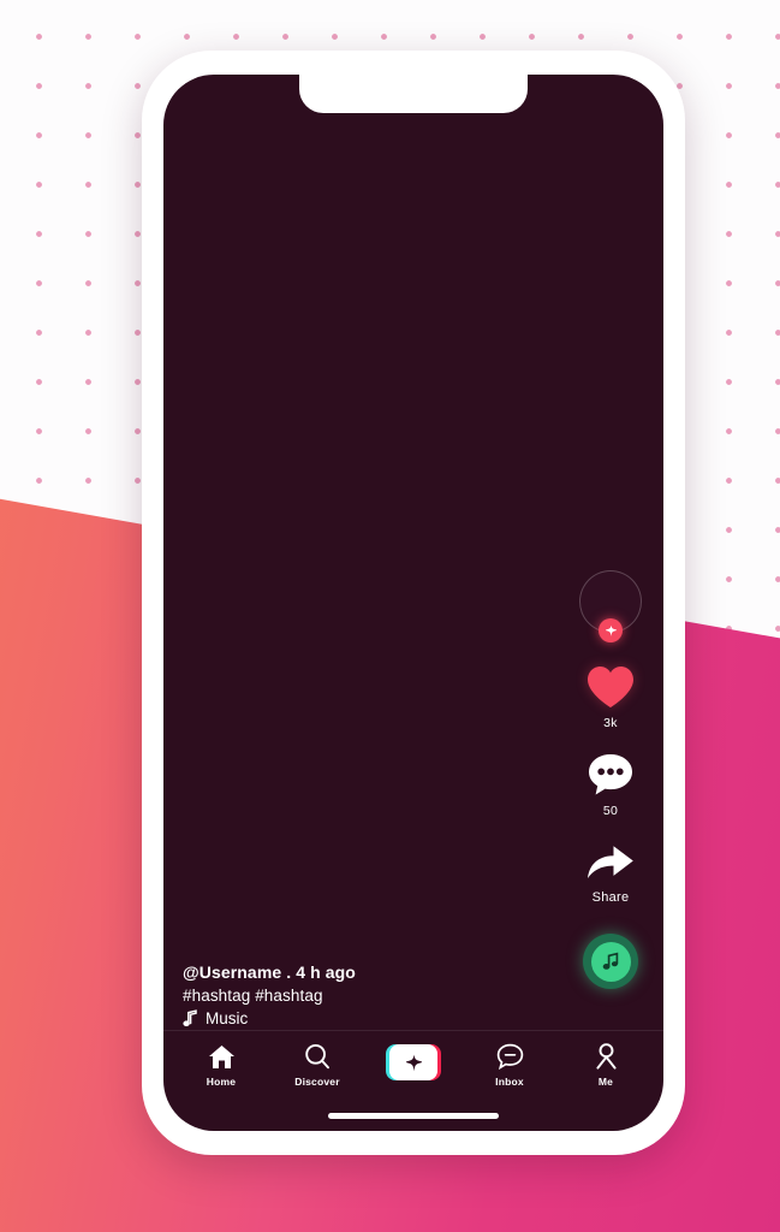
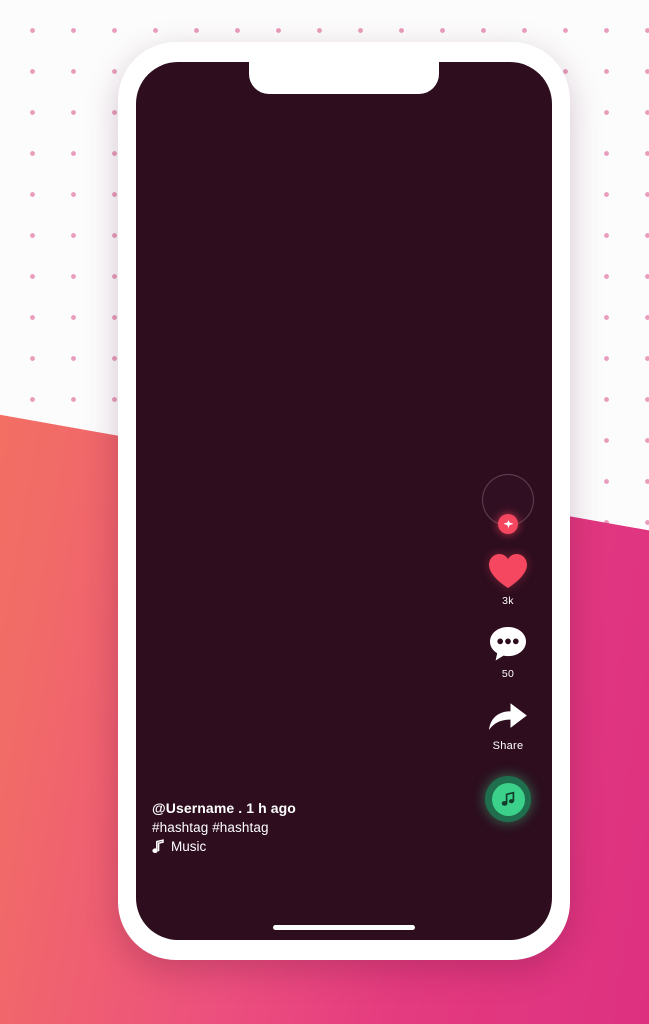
  3k
  50
  Share
- @Username . 4 h ago
+ @Username . 1 h ago
  #hashtag #hashtag
  Music
- Home
- Discover
- Inbox
- Me
